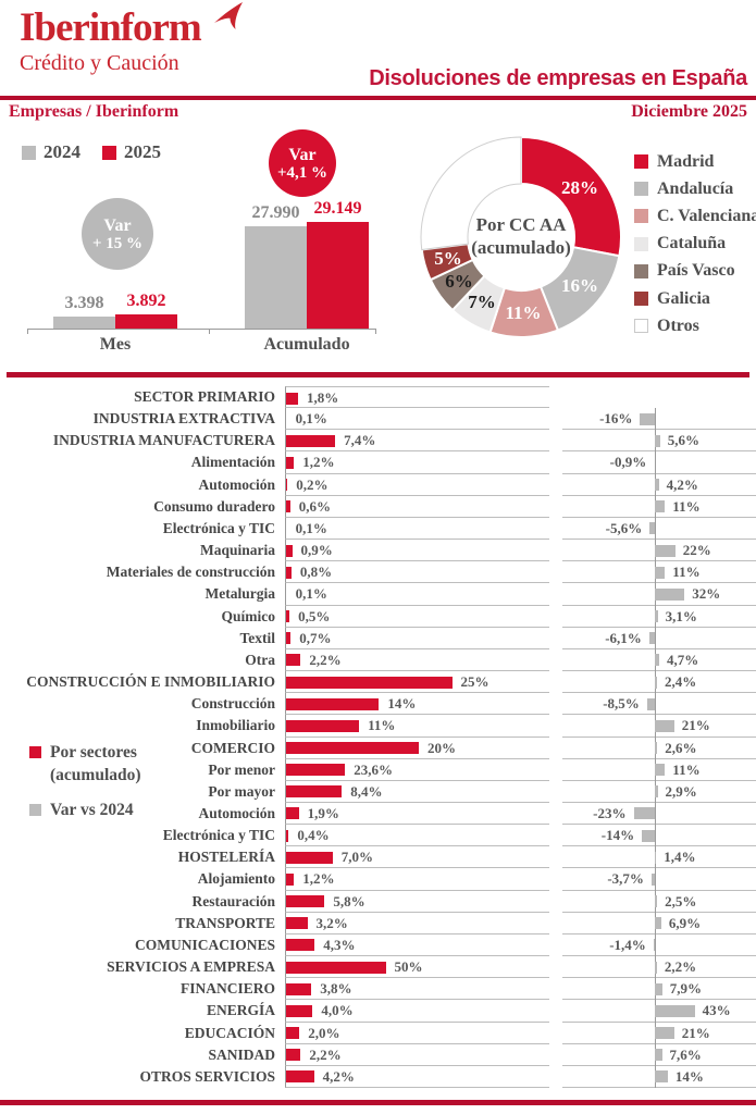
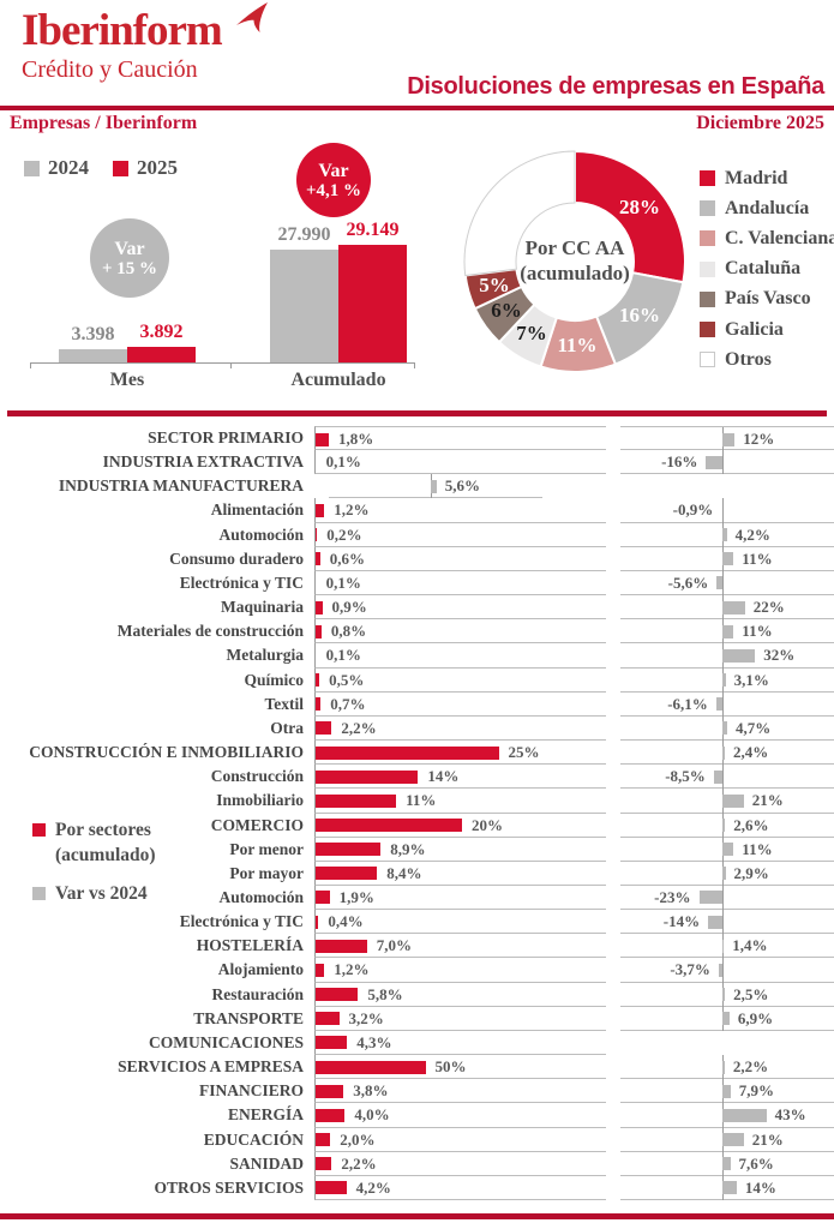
  Iberinform
  Crédito y Caución
  Disoluciones de empresas en España
  Empresas / Iberinform
  Diciembre 2025
  2024
  2025
  3.398
  3.892
  Mes
  27.990
  29.149
  Acumulado
  Var
  + 15 %
  Var
  +4,1 %
  28%
  16%
  11%
  7%
  6%
  5%
  Por CC AA
  (acumulado)
  Madrid
  Andalucía
  C. Valenciana
  Cataluña
  País Vasco
  Galicia
  Otros
  SECTOR PRIMARIO
  1,8%
+ 12%
  INDUSTRIA EXTRACTIVA
  0,1%
  -16%
  INDUSTRIA MANUFACTURERA
- 7,4%
  5,6%
  Alimentación
  1,2%
  -0,9%
  Automoción
  0,2%
  4,2%
  Consumo duradero
  0,6%
  11%
  Electrónica y TIC
  0,1%
  -5,6%
  Maquinaria
  0,9%
  22%
  Materiales de construcción
  0,8%
  11%
  Metalurgia
  0,1%
  32%
  Químico
  0,5%
  3,1%
  Textil
  0,7%
  -6,1%
  Otra
  2,2%
  4,7%
  CONSTRUCCIÓN E INMOBILIARIO
  25%
  2,4%
  Construcción
  14%
  -8,5%
  Inmobiliario
  11%
  21%
  COMERCIO
  20%
  2,6%
  Por menor
- 23,6%
+ 8,9%
  11%
  Por mayor
  8,4%
  2,9%
  Automoción
  1,9%
  -23%
  Electrónica y TIC
  0,4%
  -14%
  HOSTELERÍA
  7,0%
  1,4%
  Alojamiento
  1,2%
  -3,7%
  Restauración
  5,8%
  2,5%
  TRANSPORTE
  3,2%
  6,9%
  COMUNICACIONES
  4,3%
- -1,4%
  SERVICIOS A EMPRESA
  50%
  2,2%
  FINANCIERO
  3,8%
  7,9%
  ENERGÍA
  4,0%
  43%
  EDUCACIÓN
  2,0%
  21%
  SANIDAD
  2,2%
  7,6%
  OTROS SERVICIOS
  4,2%
  14%
  Por sectores
  (acumulado)
  Var vs 2024
